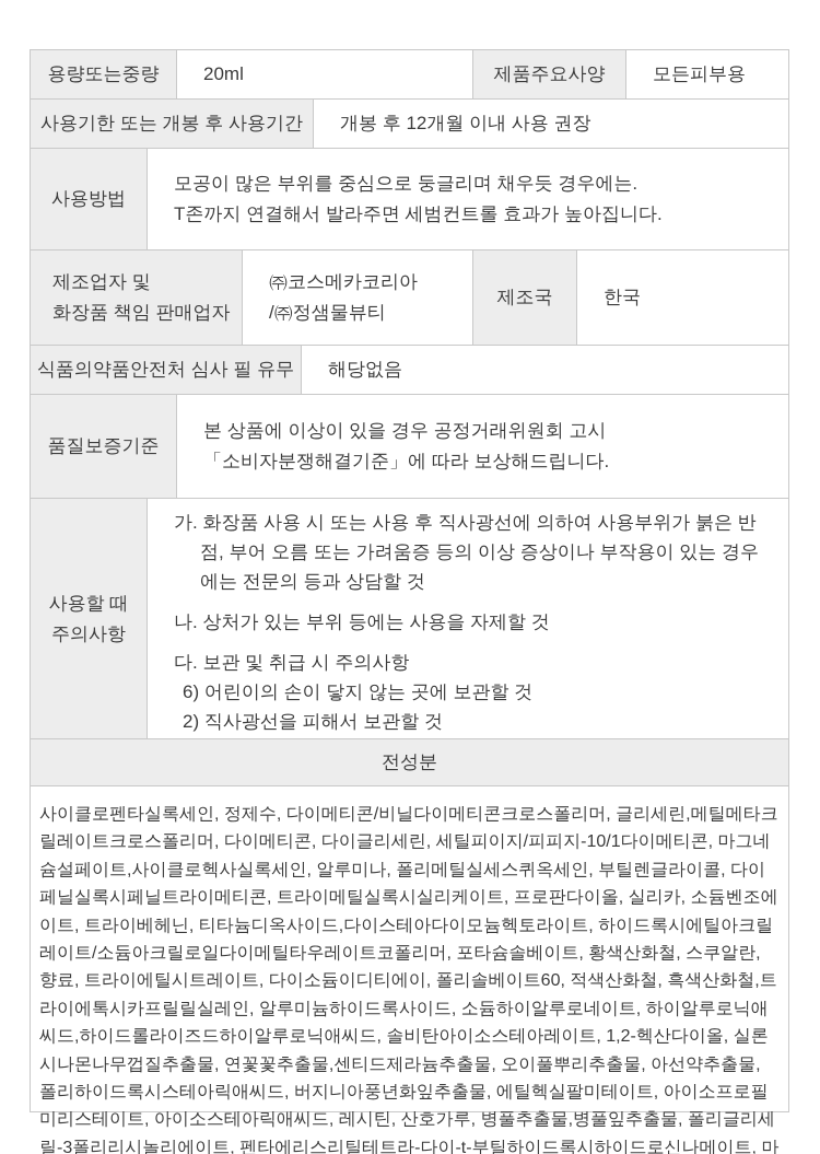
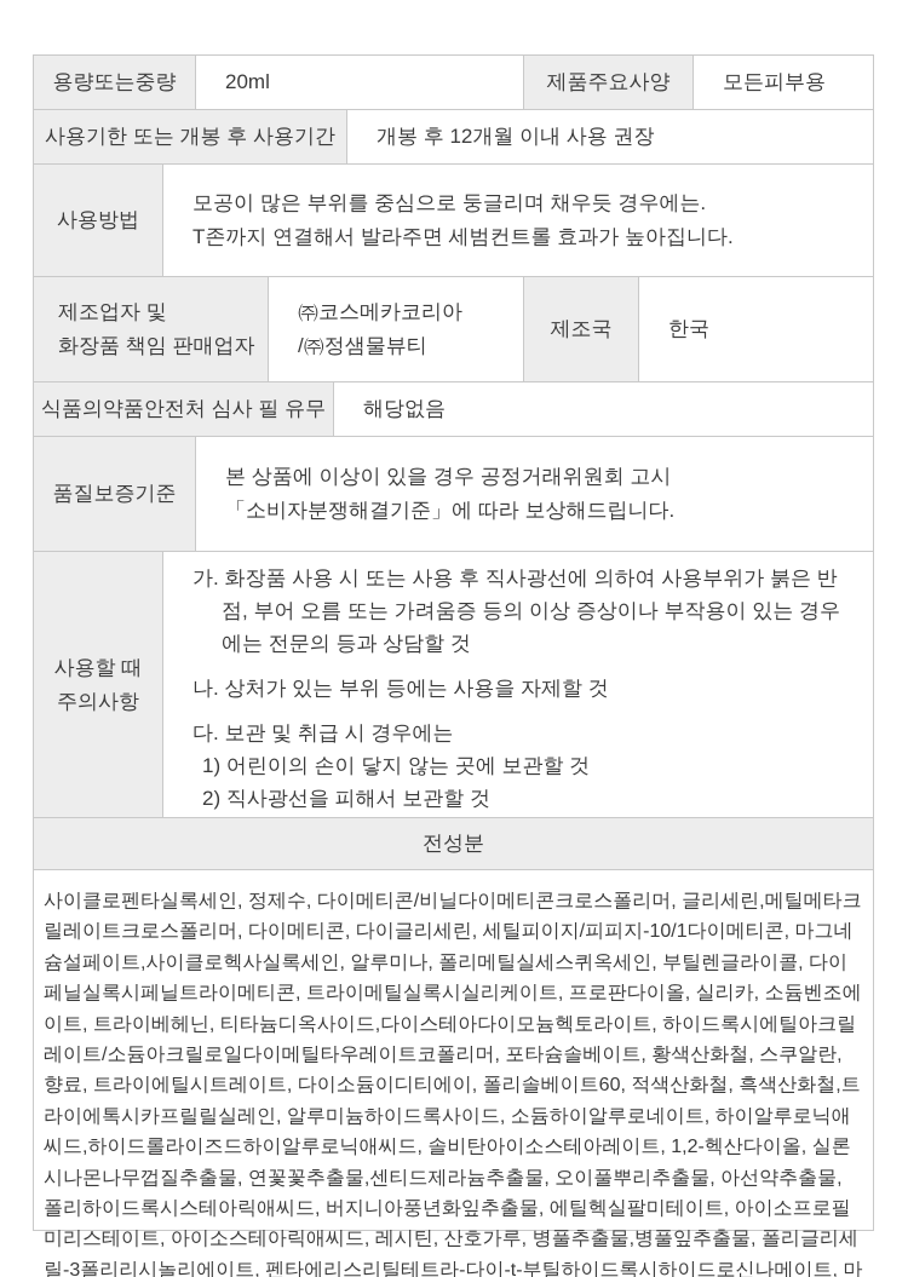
  용량또는중량
  20ml
  제품주요사양
  모든피부용
  사용기한 또는 개봉 후 사용기간
  개봉 후 12개월 이내 사용 권장
  사용방법
  모공이 많은 부위를 중심으로 둥글리며 채우듯 경우에는.
  T존까지 연결해서 발라주면 세범컨트롤 효과가 높아집니다.
  제조업자 및
  화장품 책임 판매업자
  ㈜코스메카코리아
  /㈜정샘물뷰티
  제조국
  한국
  식품의약품안전처 심사 필 유무
  해당없음
  품질보증기준
  본 상품에 이상이 있을 경우 공정거래위원회 고시
  「소비자분쟁해결기준」에 따라 보상해드립니다.
  사용할 때
  주의사항
  가. 화장품 사용 시 또는 사용 후 직사광선에 의하여 사용부위가 붉은 반점, 부어 오름 또는 가려움증 등의 이상 증상이나 부작용이 있는 경우에는 전문의 등과 상담할 것
  나. 상처가 있는 부위 등에는 사용을 자제할 것
- 다. 보관 및 취급 시 주의사항
+ 다. 보관 및 취급 시 경우에는
- 6) 어린이의 손이 닿지 않는 곳에 보관할 것
+ 1) 어린이의 손이 닿지 않는 곳에 보관할 것
  2) 직사광선을 피해서 보관할 것
  전성분
  사이클로펜타실록세인, 정제수, 다이메티콘/비닐다이메티콘크로스폴리머, 글리세린,메틸메타크릴레이트크로스폴리머, 다이메티콘, 다이글리세린, 세틸피이지/피피지-10/1다이메티콘, 마그네슘설페이트,사이클로헥사실록세인, 알루미나, 폴리메틸실세스퀴옥세인, 부틸렌글라이콜, 다이페닐실록시페닐트라이메티콘, 트라이메틸실록시실리케이트, 프로판다이올, 실리카, 소듐벤조에이트, 트라이베헤닌, 티타늄디옥사이드,다이스테아다이모늄헥토라이트, 하이드록시에틸아크릴레이트/소듐아크릴로일다이메틸타우레이트코폴리머, 포타슘솔베이트, 황색산화철, 스쿠알란, 향료, 트라이에틸시트레이트, 다이소듐이디티에이, 폴리솔베이트60, 적색산화철, 흑색산화철,트라이에톡시카프릴릴실레인, 알루미늄하이드록사이드, 소듐하이알루로네이트, 하이알루로닉애씨드,하이드롤라이즈드하이알루로닉애씨드, 솔비탄아이소스테아레이트, 1,2-헥산다이올, 실론시나몬나무껍질추출물, 연꽃꽃추출물,센티드제라늄추출물, 오이풀뿌리추출물, 아선약추출물, 폴리하이드록시스테아릭애씨드, 버지니아풍년화잎추출물, 에틸헥실팔미테이트, 아이소프로필미리스테이트, 아이소스테아릭애씨드, 레시틴, 산호가루, 병풀추출물,병풀잎추출물, 폴리글리세릴-3폴리리시놀리에이트, 펜타에리스리틸테트라-다이-t-부틸하이드록시하이드로신나메이트, 마
